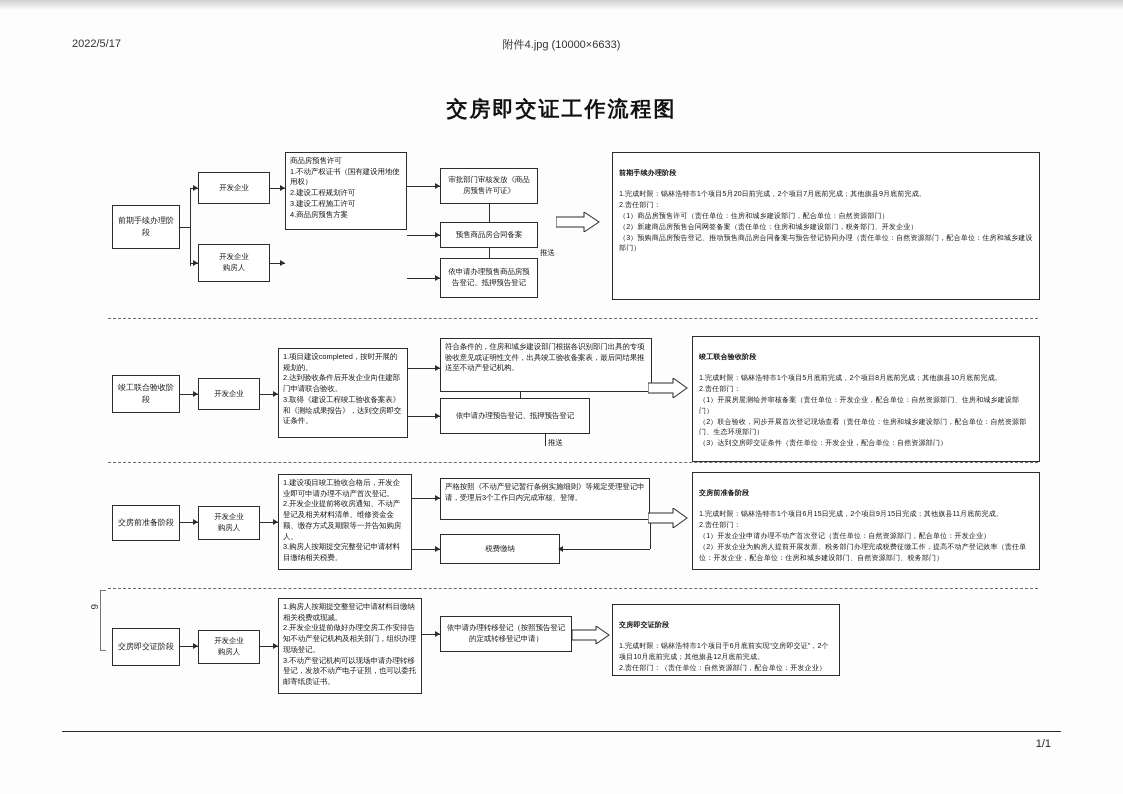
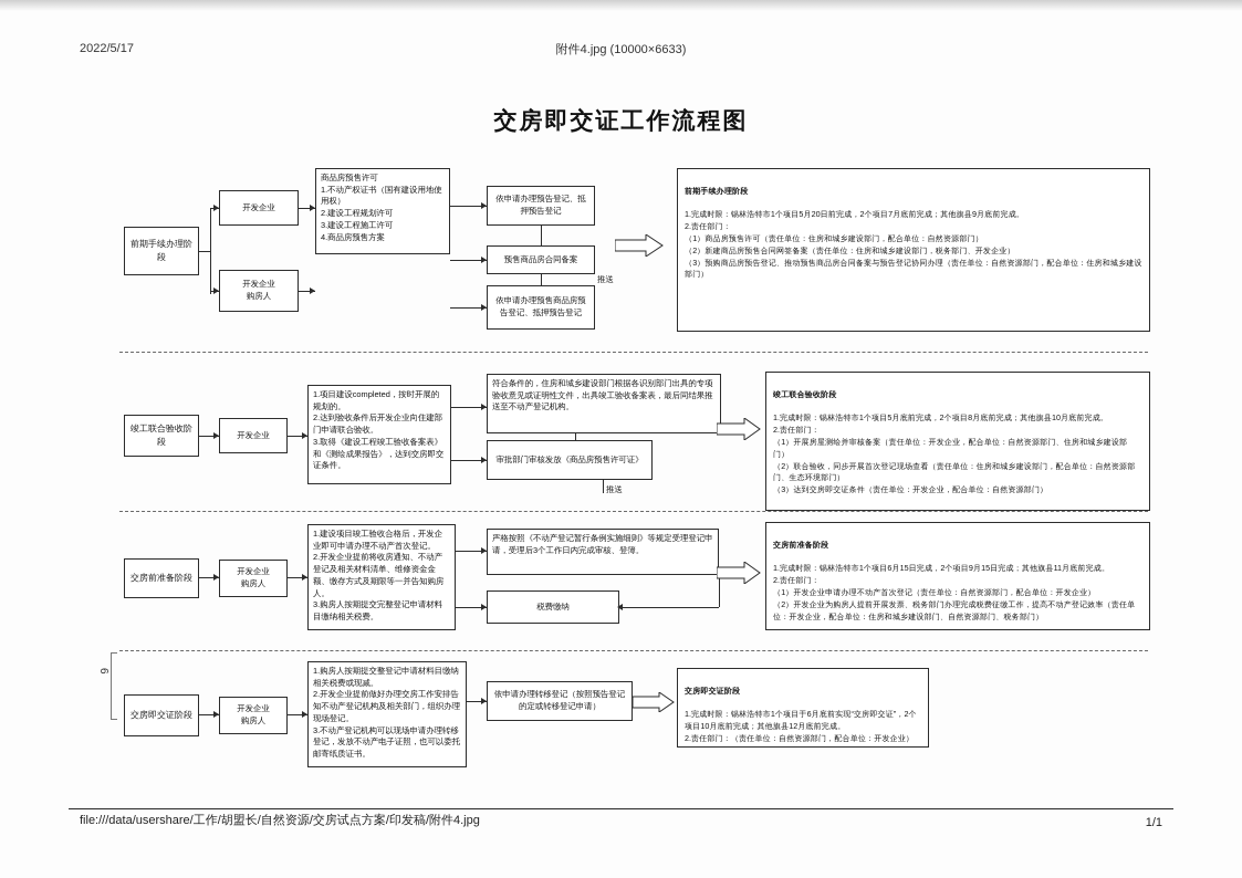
  2022/5/17
  附件4.jpg (10000×6633)
  交房即交证工作流程图
  前期手续办理阶段
  开发企业
  开发企业
  购房人
  商品房预售许可
  1.不动产权证书（国有建设用地使用权）
  2.建设工程规划许可
  3.建设工程施工许可
  4.商品房预售方案
- 审批部门审核发放《商品房预售许可证》
+ 依申请办理预告登记、抵押预告登记
  预售商品房合同备案
  依申请办理预售商品房预告登记、抵押预告登记
  前期手续办理阶段
  1.完成时限：锡林浩特市1个项目5月20日前完成，2个项目7月底前完成；其他旗县9月底前完成。
  2.责任部门：
  （1）商品房预售许可（责任单位：住房和城乡建设部门，配合单位：自然资源部门）
  （2）新建商品房预售合同网签备案（责任单位：住房和城乡建设部门，税务部门、开发企业）
  （3）预购商品房预告登记、推动预售商品房合同备案与预告登记协同办理（责任单位：自然资源部门，配合单位：住房和城乡建设部门）
  推送
  竣工联合验收阶段
  开发企业
  1.项目建设completed，按时开展的规划的。
  2.达到验收条件后开发企业向住建部门申请联合验收。
  3.取得《建设工程竣工验收备案表》和《测绘成果报告》，达到交房即交证条件。
  符合条件的，住房和城乡建设部门根据各识别部门出具的专项验收意见或证明性文件，出具竣工验收备案表，最后同结果推送至不动产登记机构。
- 依申请办理预告登记、抵押预告登记
+ 审批部门审核发放《商品房预售许可证》
  竣工联合验收阶段
  1.完成时限：锡林浩特市1个项目5月底前完成，2个项目8月底前完成；其他旗县10月底前完成。
  2.责任部门：
  （1）开展房屋测绘并审核备案（责任单位：开发企业，配合单位：自然资源部门、住房和城乡建设部门）
  （2）联合验收，同步开展首次登记现场查看（责任单位：住房和城乡建设部门，配合单位：自然资源部门、生态环境部门）
  （3）达到交房即交证条件（责任单位：开发企业，配合单位：自然资源部门）
  推送
  交房前准备阶段
  开发企业
  购房人
  1.建设项目竣工验收合格后，开发企业即可申请办理不动产首次登记。
  2.开发企业提前将收房通知、不动产登记及相关材料清单、维修资金金额、缴存方式及期限等一并告知购房人。
  3.购房人按期提交完整登记申请材料目缴纳相关税费。
  严格按照《不动产登记暂行条例实施细则》等规定受理登记申请，受理后3个工作日内完成审核、登簿。
  税费缴纳
  交房前准备阶段
  1.完成时限：锡林浩特市1个项目6月15日完成，2个项目9月15日完成；其他旗县11月底前完成。
  2.责任部门：
  （1）开发企业申请办理不动产首次登记（责任单位：自然资源部门，配合单位：开发企业）
  （2）开发企业为购房人提前开展发票、税务部门办理完成税费征缴工作，提高不动产登记效率（责任单位：开发企业，配合单位：住房和城乡建设部门、自然资源部门、税务部门）
  交房即交证阶段
  开发企业
  购房人
  1.购房人按期提交整登记申请材料目缴纳相关税费或现减。
  2.开发企业提前做好办理交房工作安排告知不动产登记机构及相关部门，组织办理现场登记。
  3.不动产登记机构可以现场申请办理转移登记，发放不动产电子证照，也可以委托邮寄纸质证书。
  依申请办理转移登记（按照预告登记的定或转移登记申请）
  交房即交证阶段
  1.完成时限：锡林浩特市1个项目于6月底前实现“交房即交证”，2个项目10月底前完成；其他旗县12月底前完成。
  2.责任部门：（责任单位：自然资源部门，配合单位：开发企业）
+ file:///data/usershare/工作/胡盟长/自然资源/交房试点方案/印发稿/附件4.jpg
  1/1
